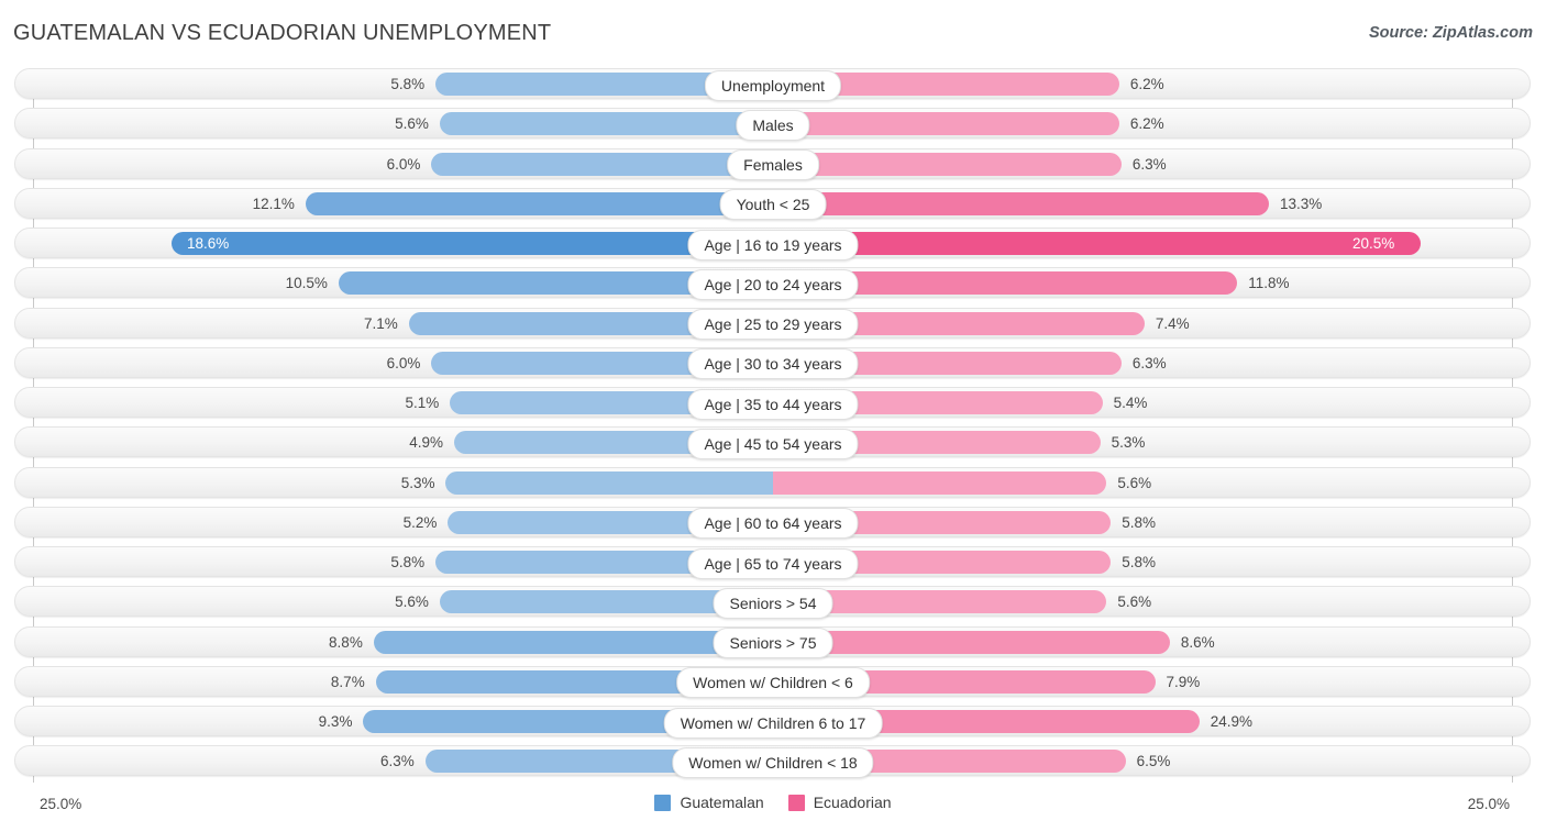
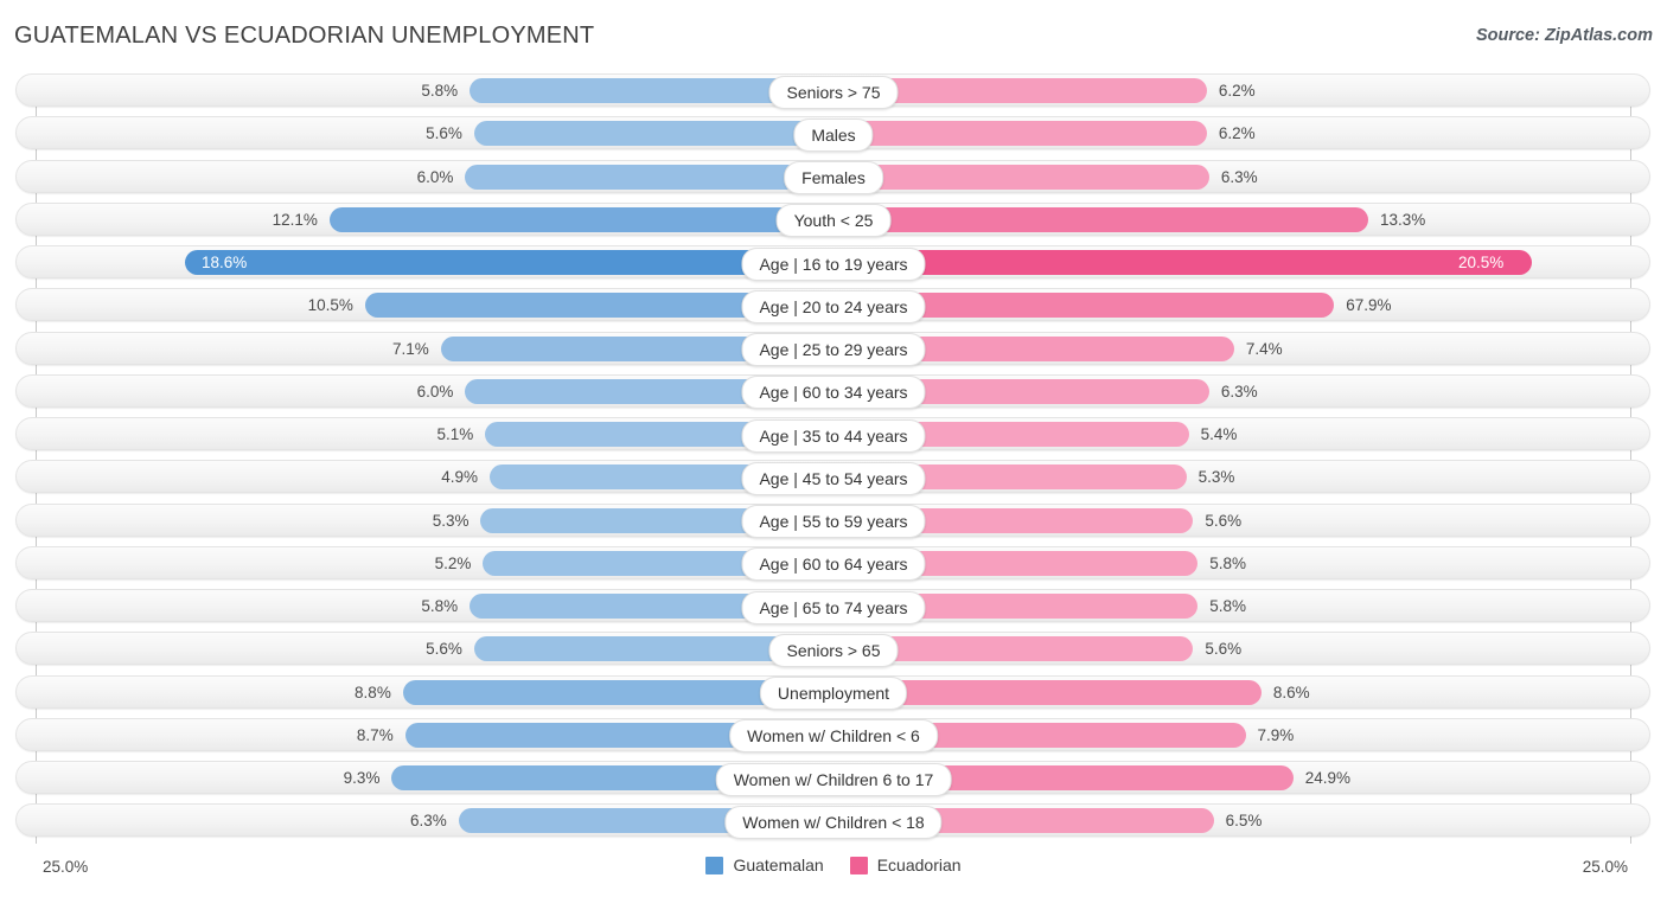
  GUATEMALAN VS ECUADORIAN UNEMPLOYMENT
  Source: ZipAtlas.com
  5.8%
  6.2%
- Unemployment
+ Seniors > 75
  5.6%
  6.2%
  Males
  6.0%
  6.3%
  Females
  12.1%
  13.3%
  Youth < 25
  18.6%
  20.5%
  Age | 16 to 19 years
  10.5%
- 11.8%
+ 67.9%
  Age | 20 to 24 years
  7.1%
  7.4%
  Age | 25 to 29 years
  6.0%
  6.3%
- Age | 30 to 34 years
+ Age | 60 to 34 years
  5.1%
  5.4%
  Age | 35 to 44 years
  4.9%
  5.3%
  Age | 45 to 54 years
  5.3%
  5.6%
+ Age | 55 to 59 years
  5.2%
  5.8%
  Age | 60 to 64 years
  5.8%
  5.8%
  Age | 65 to 74 years
  5.6%
  5.6%
- Seniors > 54
+ Seniors > 65
  8.8%
  8.6%
- Seniors > 75
+ Unemployment
  8.7%
  7.9%
  Women w/ Children < 6
  9.3%
  24.9%
  Women w/ Children 6 to 17
  6.3%
  6.5%
  Women w/ Children < 18
  25.0%
  25.0%
  Guatemalan
  Ecuadorian
